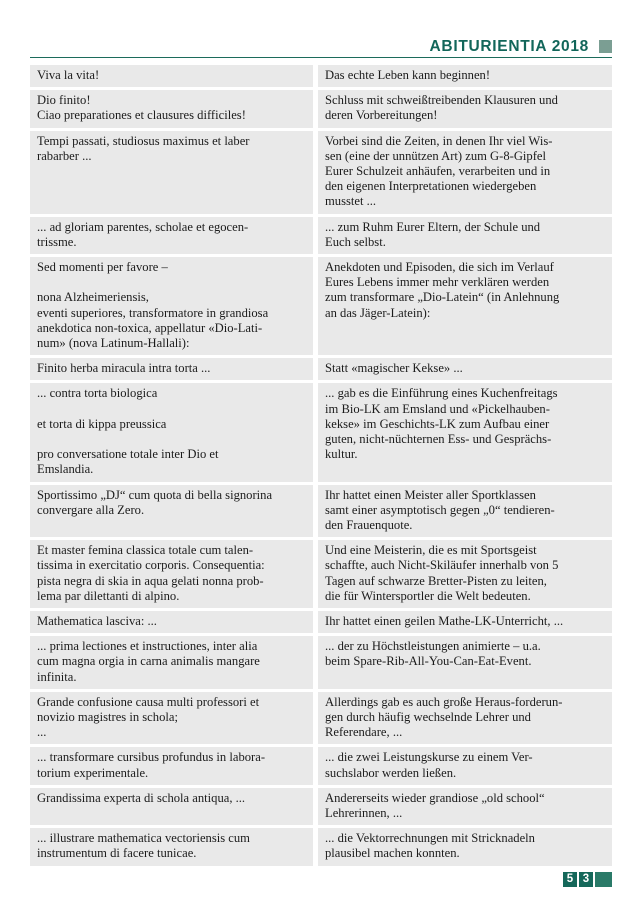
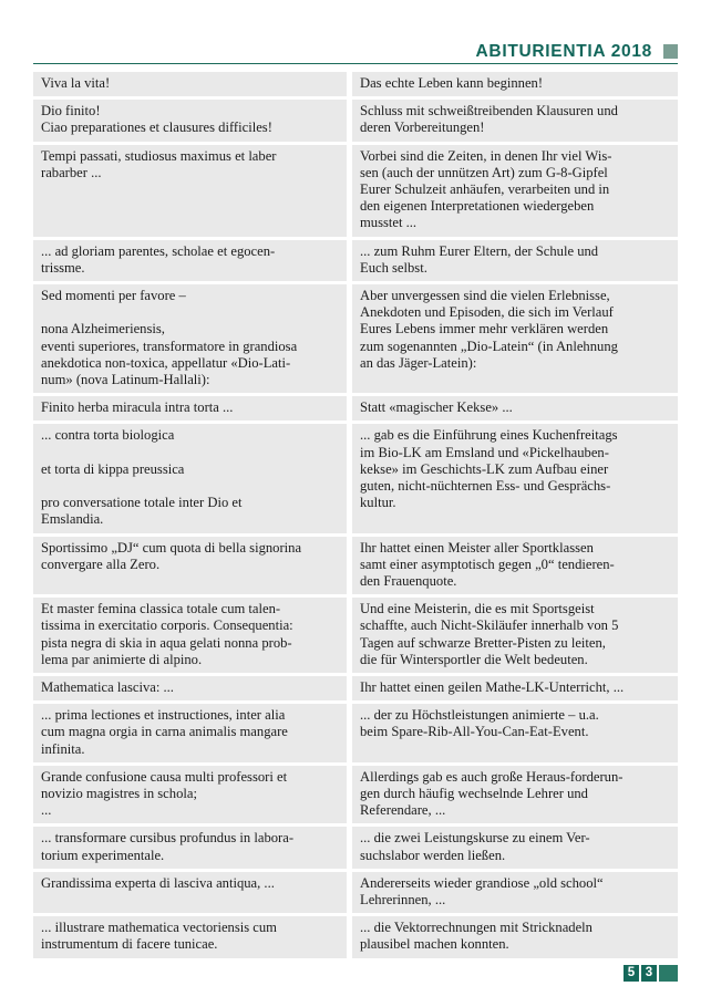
  ABITURIENTIA 2018
  Viva la vita!
  Das echte Leben kann beginnen!
  Dio finito!
  Ciao preparationes et clausures difficiles!
  Schluss mit schweißtreibenden Klausuren und
  deren Vorbereitungen!
  Tempi passati, studiosus maximus et laber
  rabarber ...
  Vorbei sind die Zeiten, in denen Ihr viel Wis-
- sen (eine der unnützen Art) zum G-8-Gipfel
+ sen (auch der unnützen Art) zum G-8-Gipfel
  Eurer Schulzeit anhäufen, verarbeiten und in
  den eigenen Interpretationen wiedergeben
  musstet ...
  ... ad gloriam parentes, scholae et egocen-
  trissme.
  ... zum Ruhm Eurer Eltern, der Schule und
  Euch selbst.
  Sed momenti per favore –
  nona Alzheimeriensis,
  eventi superiores, transformatore in grandiosa
  anekdotica non-toxica, appellatur «Dio-Lati-
  num» (nova Latinum-Hallali):
+ Aber unvergessen sind die vielen Erlebnisse,
  Anekdoten und Episoden, die sich im Verlauf
  Eures Lebens immer mehr verklären werden
- zum transformare „Dio-Latein“ (in Anlehnung
+ zum sogenannten „Dio-Latein“ (in Anlehnung
  an das Jäger-Latein):
  Finito herba miracula intra torta ...
  Statt «magischer Kekse» ...
  ... contra torta biologica
  et torta di kippa preussica
  pro conversatione totale inter Dio et
  Emslandia.
  ... gab es die Einführung eines Kuchenfreitags
  im Bio-LK am Emsland und «Pickelhauben-
  kekse» im Geschichts-LK zum Aufbau einer
  guten, nicht-nüchternen Ess- und Gesprächs-
  kultur.
  Sportissimo „DJ“ cum quota di bella signorina
  convergare alla Zero.
  Ihr hattet einen Meister aller Sportklassen
  samt einer asymptotisch gegen „0“ tendieren-
  den Frauenquote.
  Et master femina classica totale cum talen-
  tissima in exercitatio corporis. Consequentia:
  pista negra di skia in aqua gelati nonna prob-
- lema par dilettanti di alpino.
+ lema par animierte di alpino.
  Und eine Meisterin, die es mit Sportsgeist
  schaffte, auch Nicht-Skiläufer innerhalb von 5
  Tagen auf schwarze Bretter-Pisten zu leiten,
  die für Wintersportler die Welt bedeuten.
  Mathematica lasciva: ...
  Ihr hattet einen geilen Mathe-LK-Unterricht, ...
  ... prima lectiones et instructiones, inter alia
  cum magna orgia in carna animalis mangare
  infinita.
  ... der zu Höchstleistungen animierte – u.a.
  beim Spare-Rib-All-You-Can-Eat-Event.
  Grande confusione causa multi professori et
  novizio magistres in schola;
  ...
  Allerdings gab es auch große Heraus-forderun-
  gen durch häufig wechselnde Lehrer und
  Referendare, ...
  ... transformare cursibus profundus in labora-
  torium experimentale.
  ... die zwei Leistungskurse zu einem Ver-
  suchslabor werden ließen.
- Grandissima experta di schola antiqua, ...
+ Grandissima experta di lasciva antiqua, ...
  Andererseits wieder grandiose „old school“
  Lehrerinnen, ...
  ... illustrare mathematica vectoriensis cum
  instrumentum di facere tunicae.
  ... die Vektorrechnungen mit Stricknadeln
  plausibel machen konnten.
  5
  3
